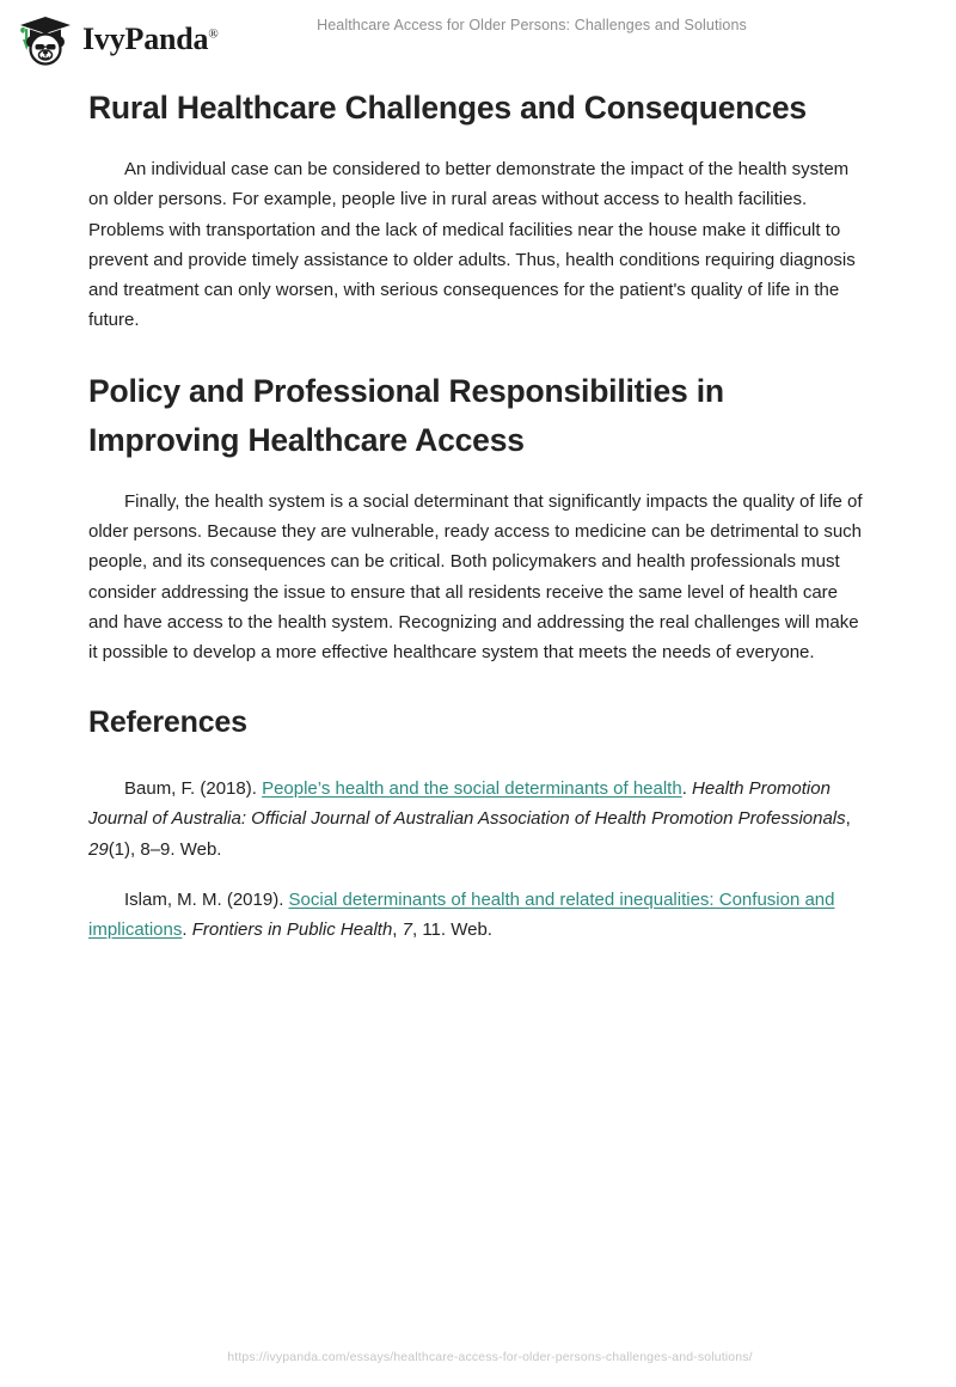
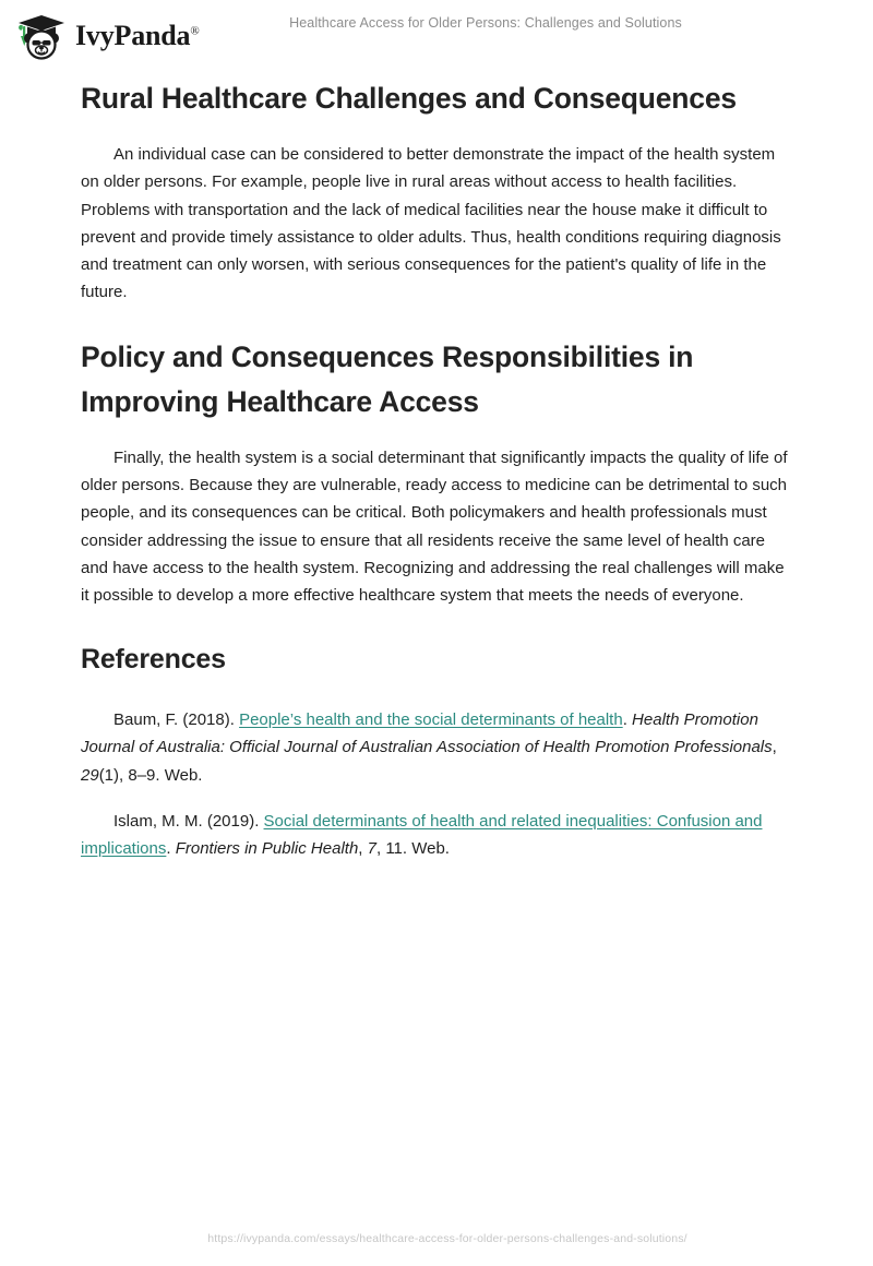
  IvyPanda®
  Healthcare Access for Older Persons: Challenges and Solutions
  Rural Healthcare Challenges and Consequences
  An individual case can be considered to better demonstrate the impact of the health system on older persons. For example, people live in rural areas without access to health facilities. Problems with transportation and the lack of medical facilities near the house make it difficult to prevent and provide timely assistance to older adults. Thus, health conditions requiring diagnosis and treatment can only worsen, with serious consequences for the patient's quality of life in the future.
- Policy and Professional Responsibilities in Improving Healthcare Access
+ Policy and Consequences Responsibilities in Improving Healthcare Access
  Finally, the health system is a social determinant that significantly impacts the quality of life of older persons. Because they are vulnerable, ready access to medicine can be detrimental to such people, and its consequences can be critical. Both policymakers and health professionals must consider addressing the issue to ensure that all residents receive the same level of health care and have access to the health system. Recognizing and addressing the real challenges will make it possible to develop a more effective healthcare system that meets the needs of everyone.
  References
  Baum, F. (2018). People’s health and the social determinants of health. Health Promotion Journal of Australia: Official Journal of Australian Association of Health Promotion Professionals, 29(1), 8–9. Web.
  Islam, M. M. (2019). Social determinants of health and related inequalities: Confusion and implications. Frontiers in Public Health, 7, 11. Web.
  https://ivypanda.com/essays/healthcare-access-for-older-persons-challenges-and-solutions/
